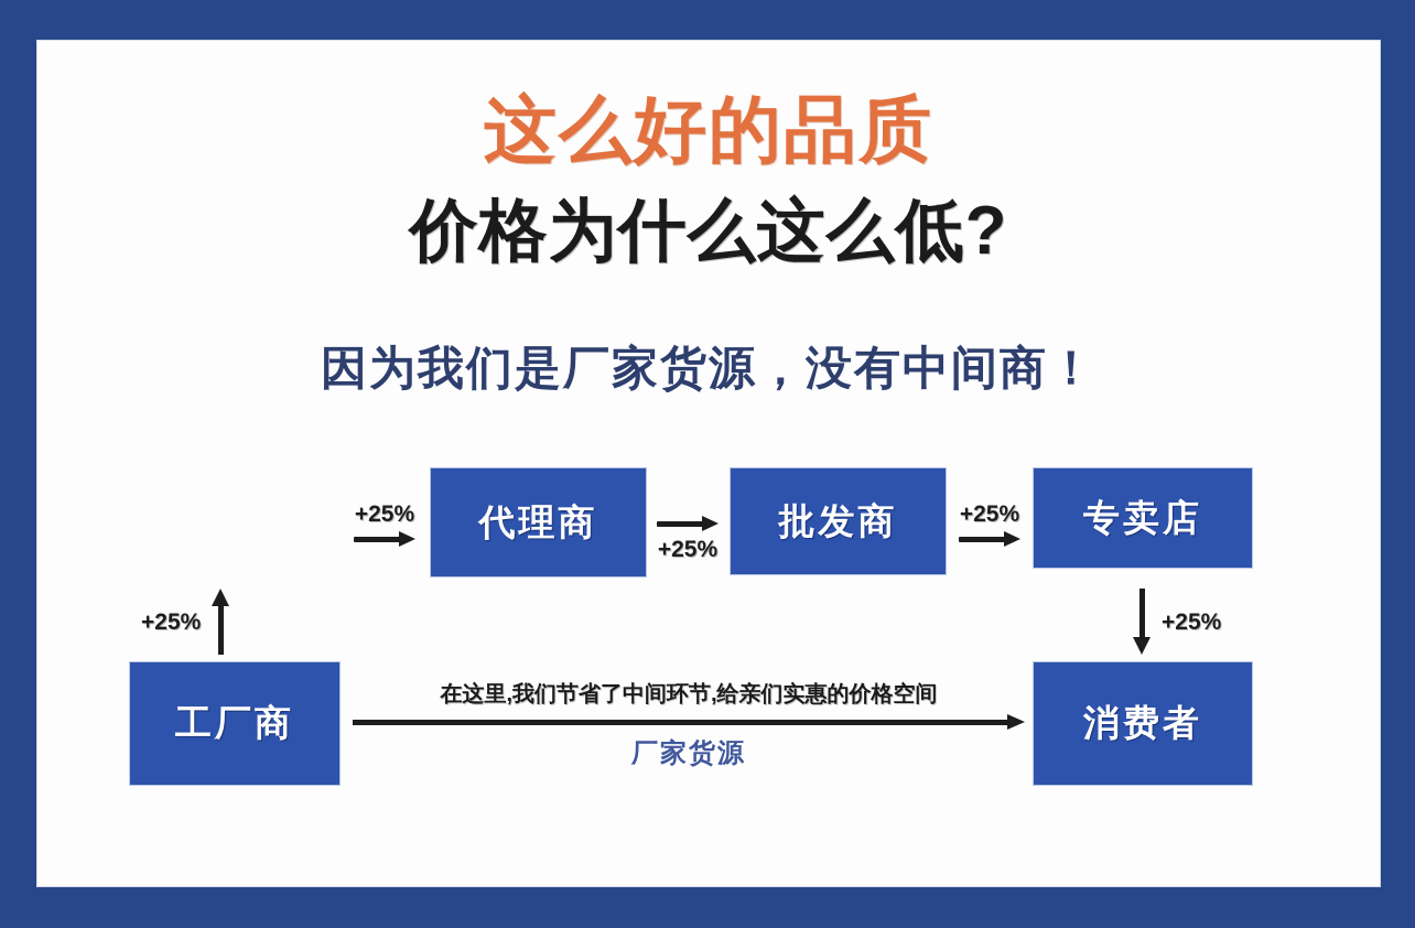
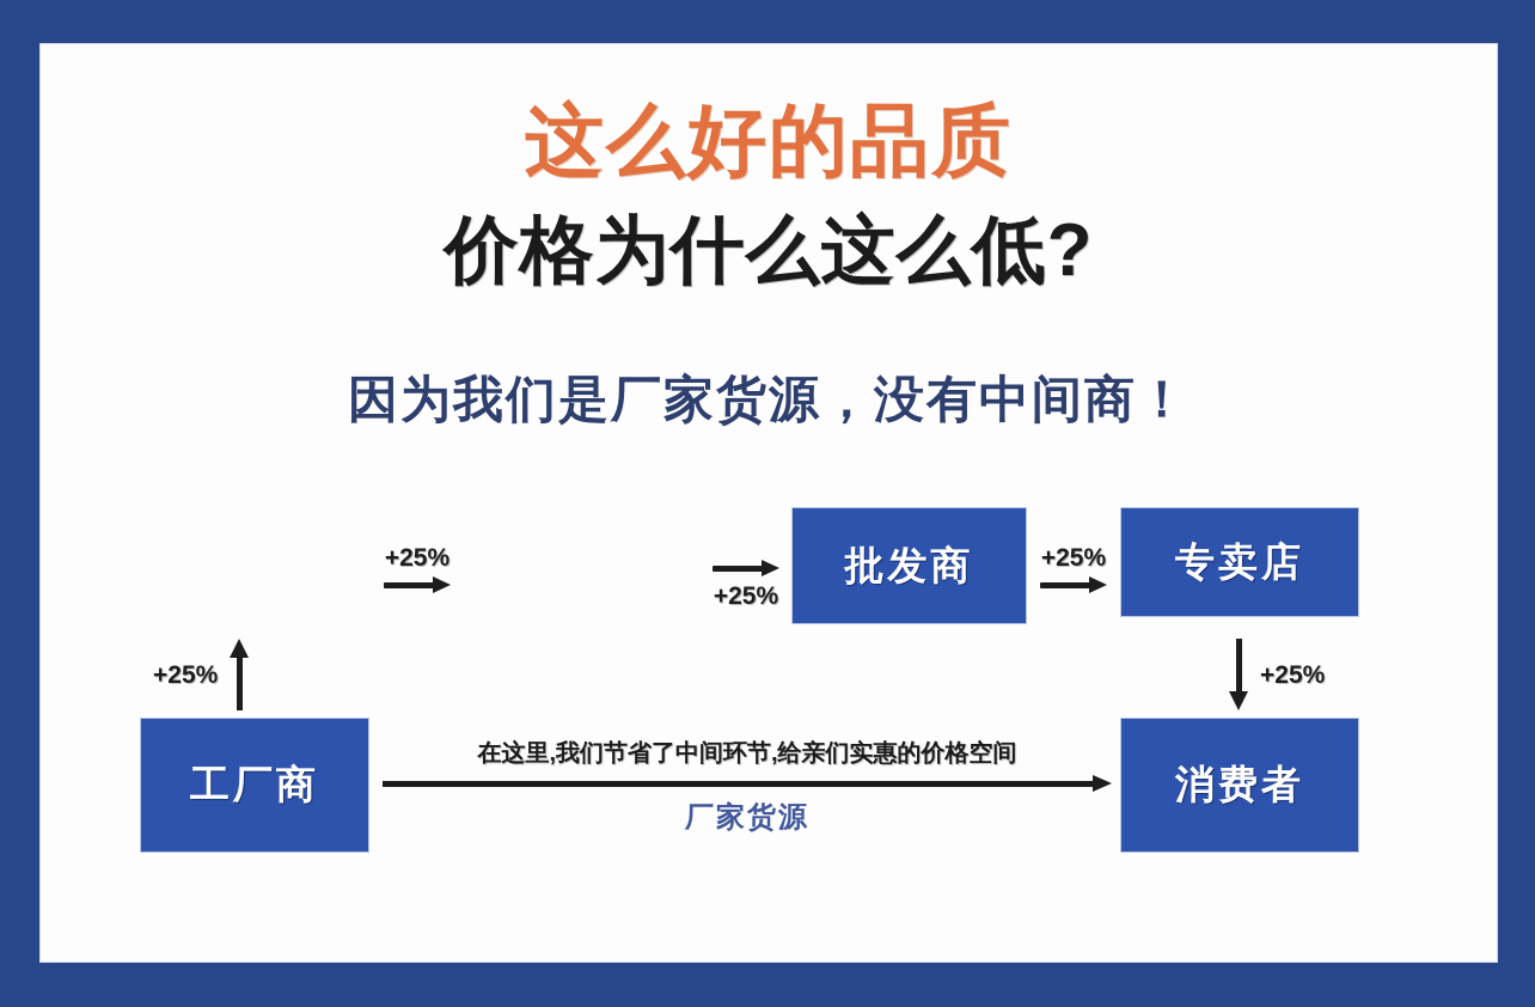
  这么好的品质
  价格为什么这么低?
  因为我们是厂家货源，没有中间商！
  +25%
- 代理商
  +25%
  批发商
  +25%
  专卖店
  +25%
  +25%
  工厂商
  在这里,我们节省了中间环节,给亲们实惠的价格空间
  厂家货源
  消费者
